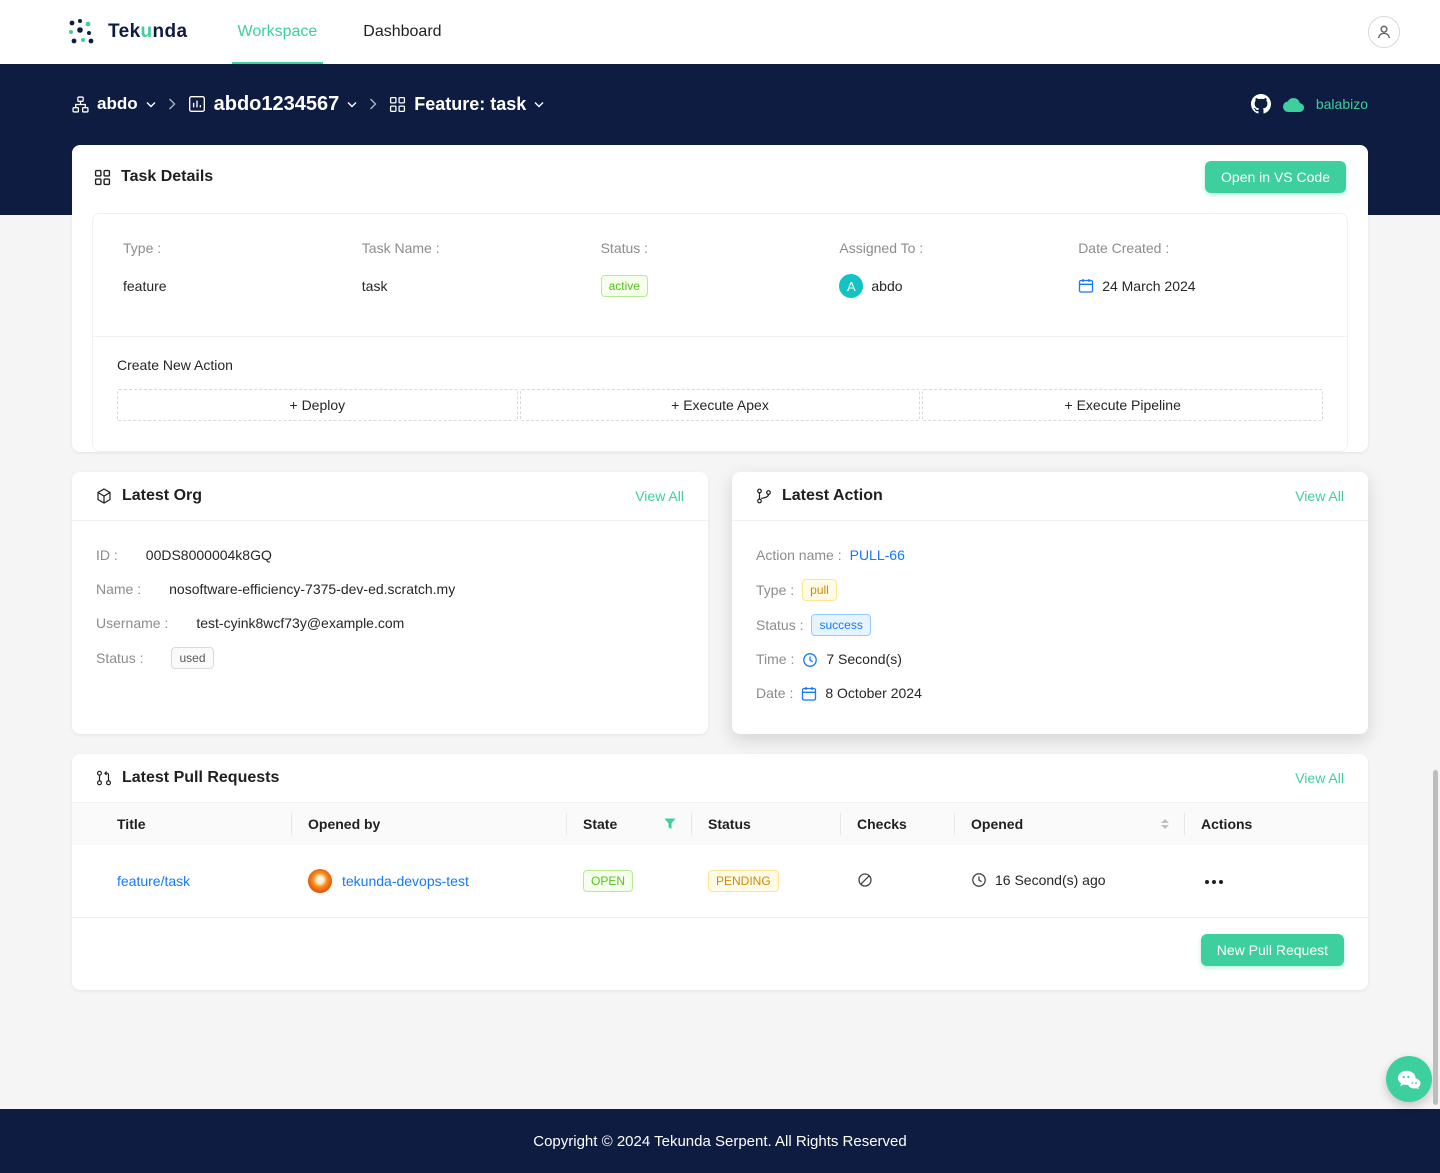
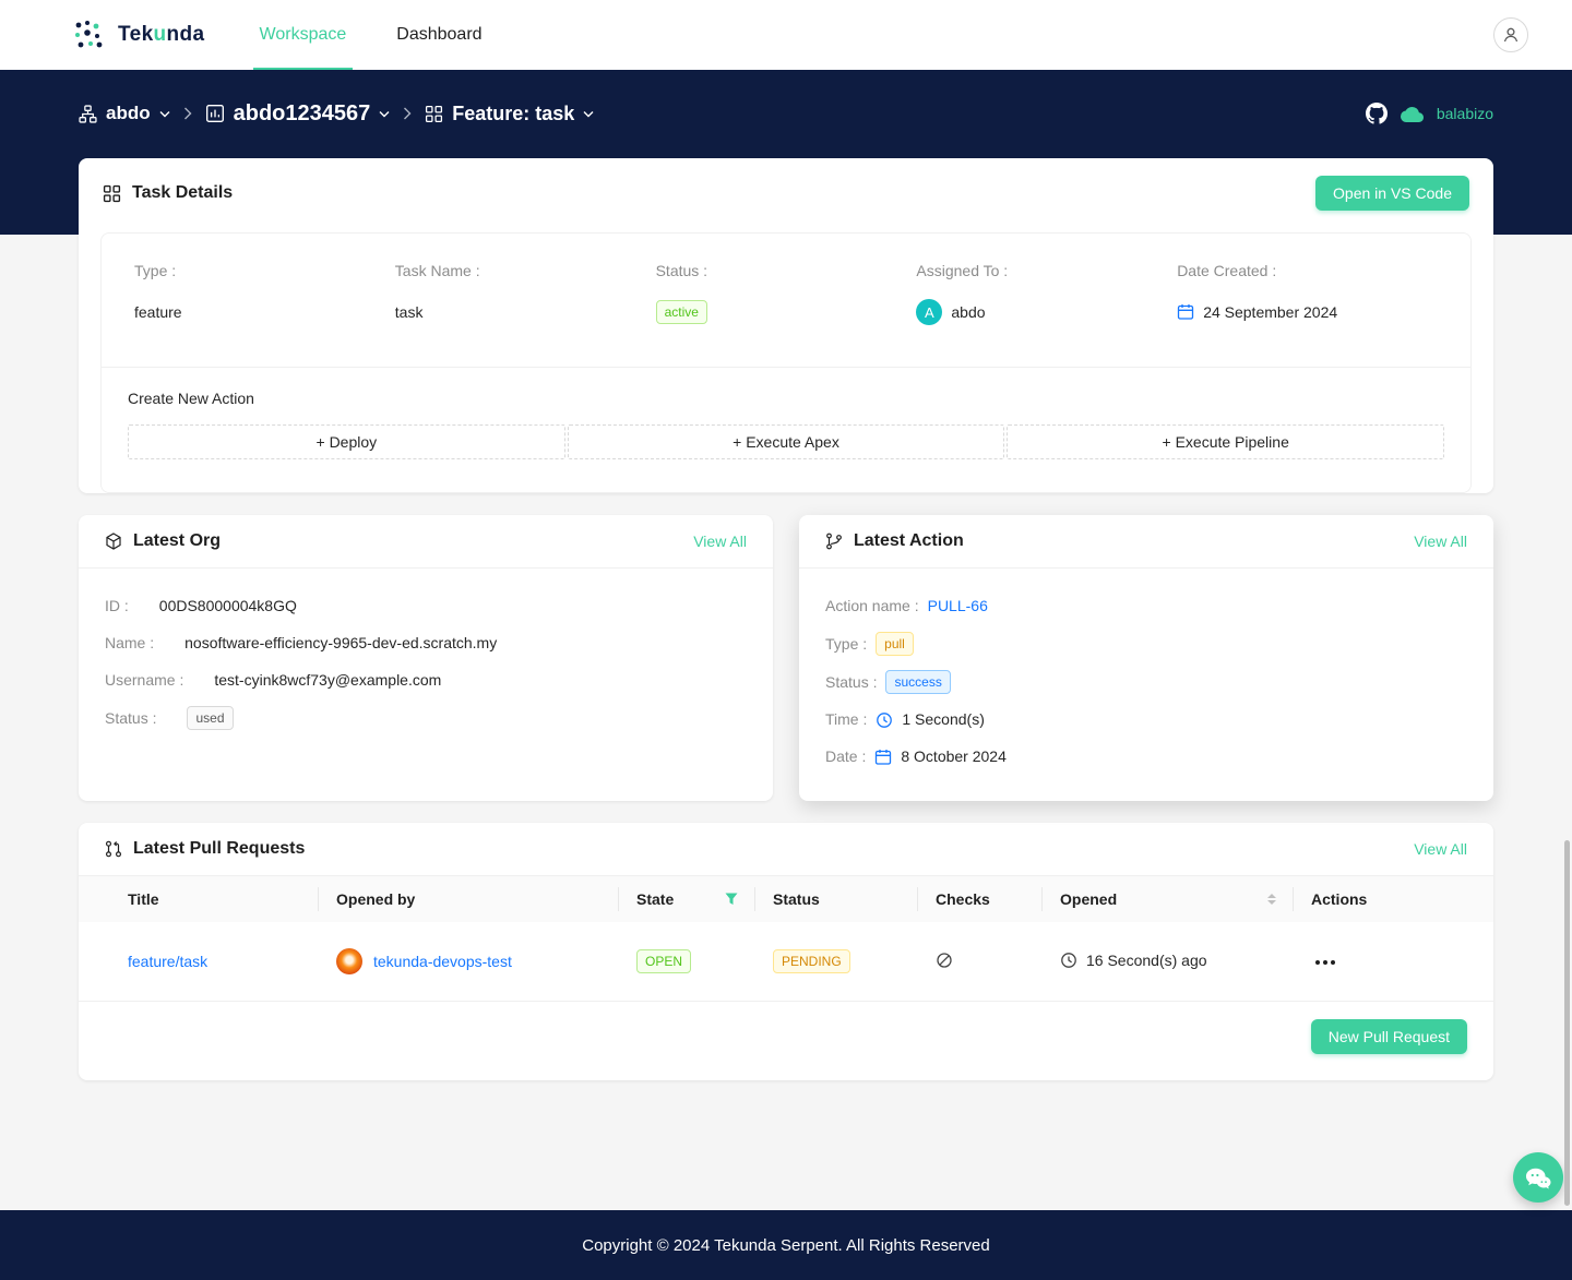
  Tekunda
  Workspace
  Dashboard
  abdo
  abdo1234567
  Feature: task
  balabizo
  Task Details
  Open in VS Code
  Type :
  feature
  Task Name :
  task
  Status :
  active
  Assigned To :
  A
  abdo
  Date Created :
- 24 March 2024
+ 24 September 2024
  Create New Action
  + Deploy
  + Execute Apex
  + Execute Pipeline
  Latest Org
  View All
  ID :
  00DS8000004k8GQ
  Name :
- nosoftware-efficiency-7375-dev-ed.scratch.my
+ nosoftware-efficiency-9965-dev-ed.scratch.my
  Username :
  test-cyink8wcf73y@example.com
  Status :
  used
  Latest Action
  View All
  Action name :
  PULL-66
  Type :
  pull
  Status :
  success
  Time :
- 7 Second(s)
+ 1 Second(s)
  Date :
  8 October 2024
  Latest Pull Requests
  View All
  Title	Opened by	State	Status	Checks	Opened	Actions
  feature/task	tekunda-devops-test	OPEN	PENDING		16 Second(s) ago
  New Pull Request
  Copyright © 2024 Tekunda Serpent. All Rights Reserved
